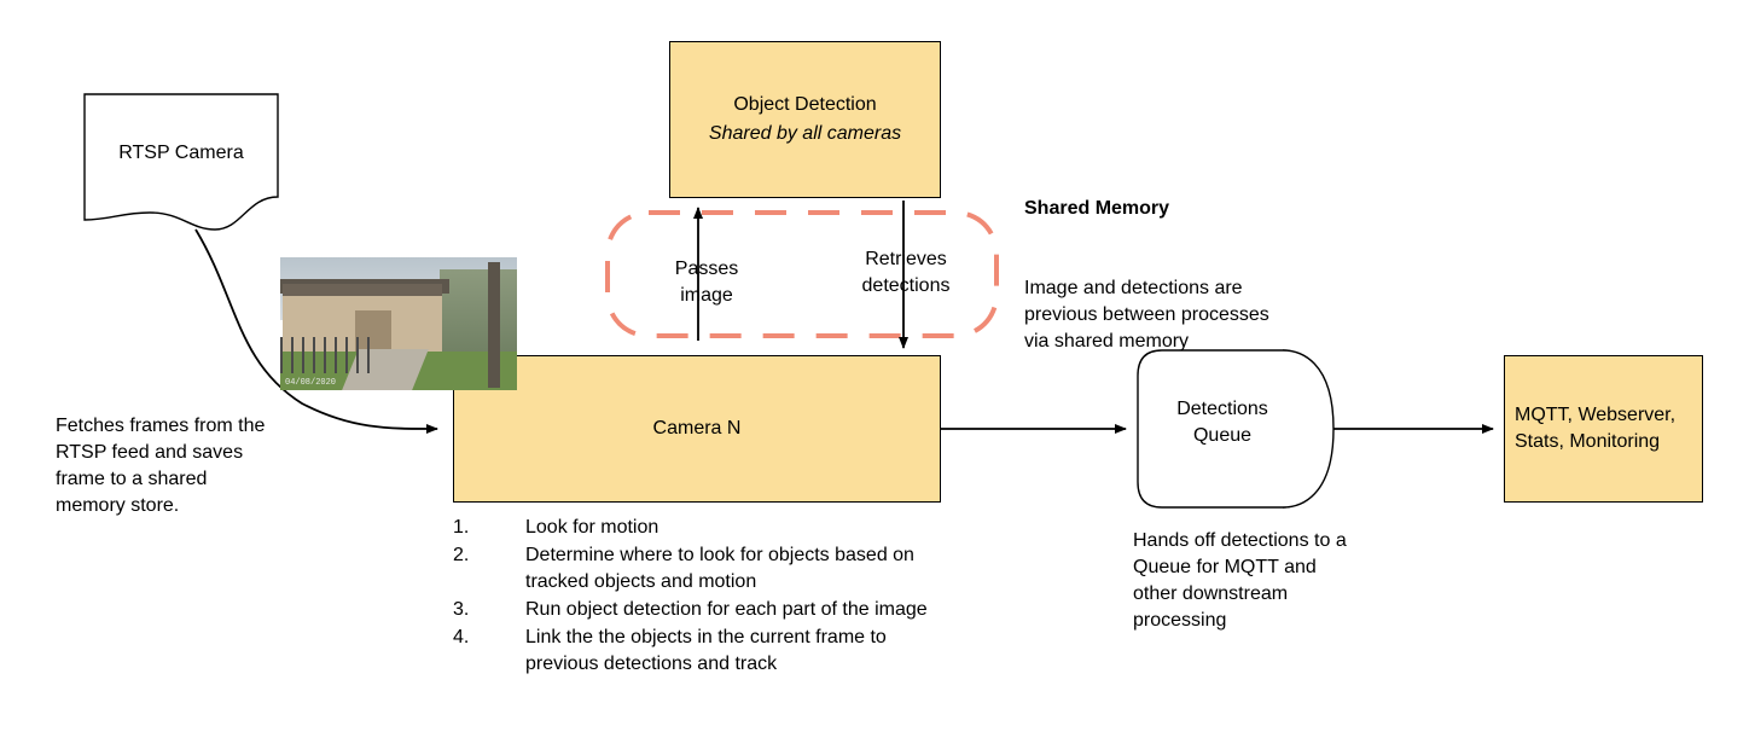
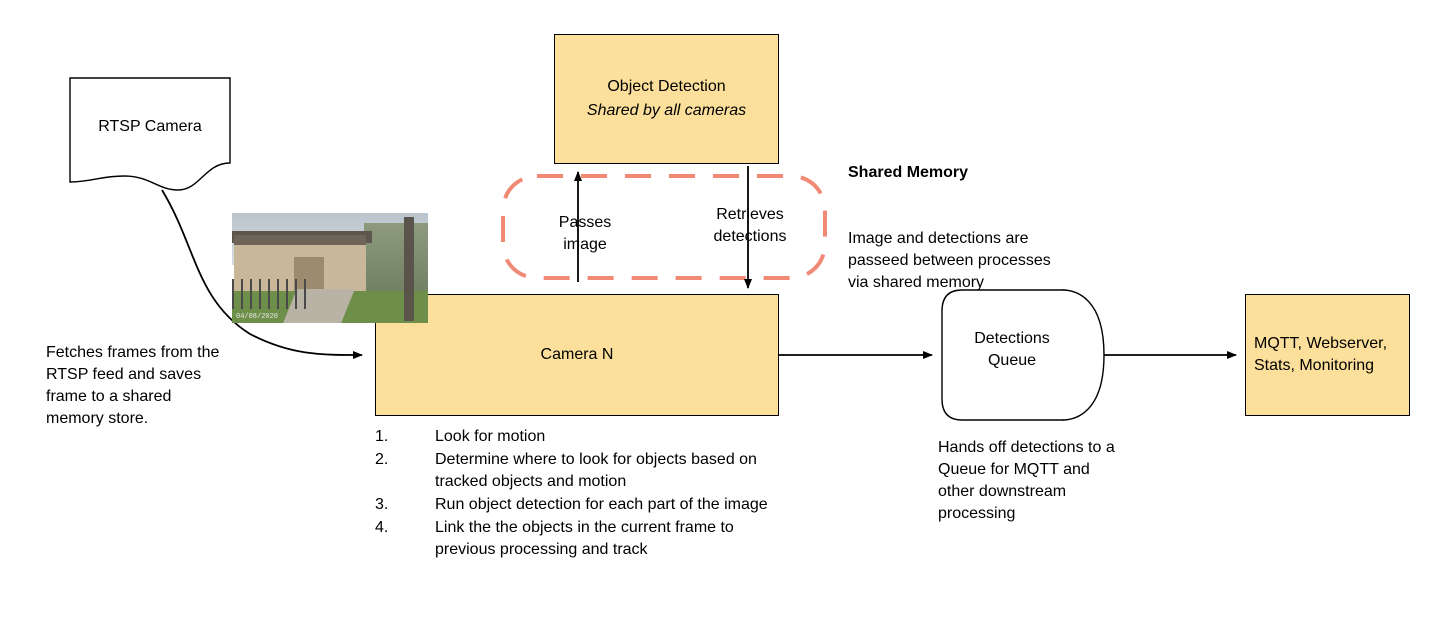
  RTSP Camera
  Object Detection
  Shared by all cameras
  Camera N
  MQTT, Webserver,
  Stats, Monitoring
  Detections
  Queue
  04/08/2020
  Passes
  image
  Retrieves
  detections
  Shared Memory
- Image and detections are previous between processes via shared memory
+ Image and detections are passeed between processes via shared memory
  Fetches frames from the RTSP feed and saves frame to a shared memory store.
  Hands off detections to a Queue for MQTT and other downstream processing
  1.
  Look for motion
  2.
  Determine where to look for objects based on tracked objects and motion
  3.
  Run object detection for each part of the image
  4.
- Link the the objects in the current frame to previous detections and track
+ Link the the objects in the current frame to previous processing and track
